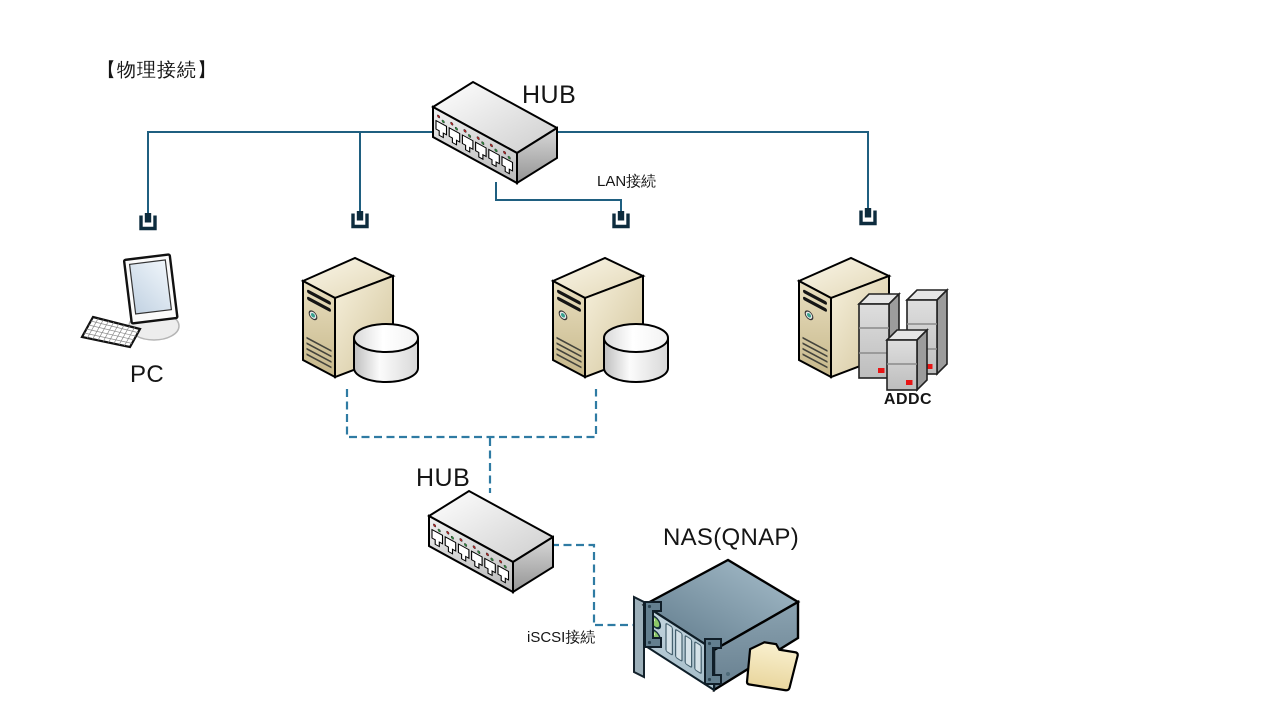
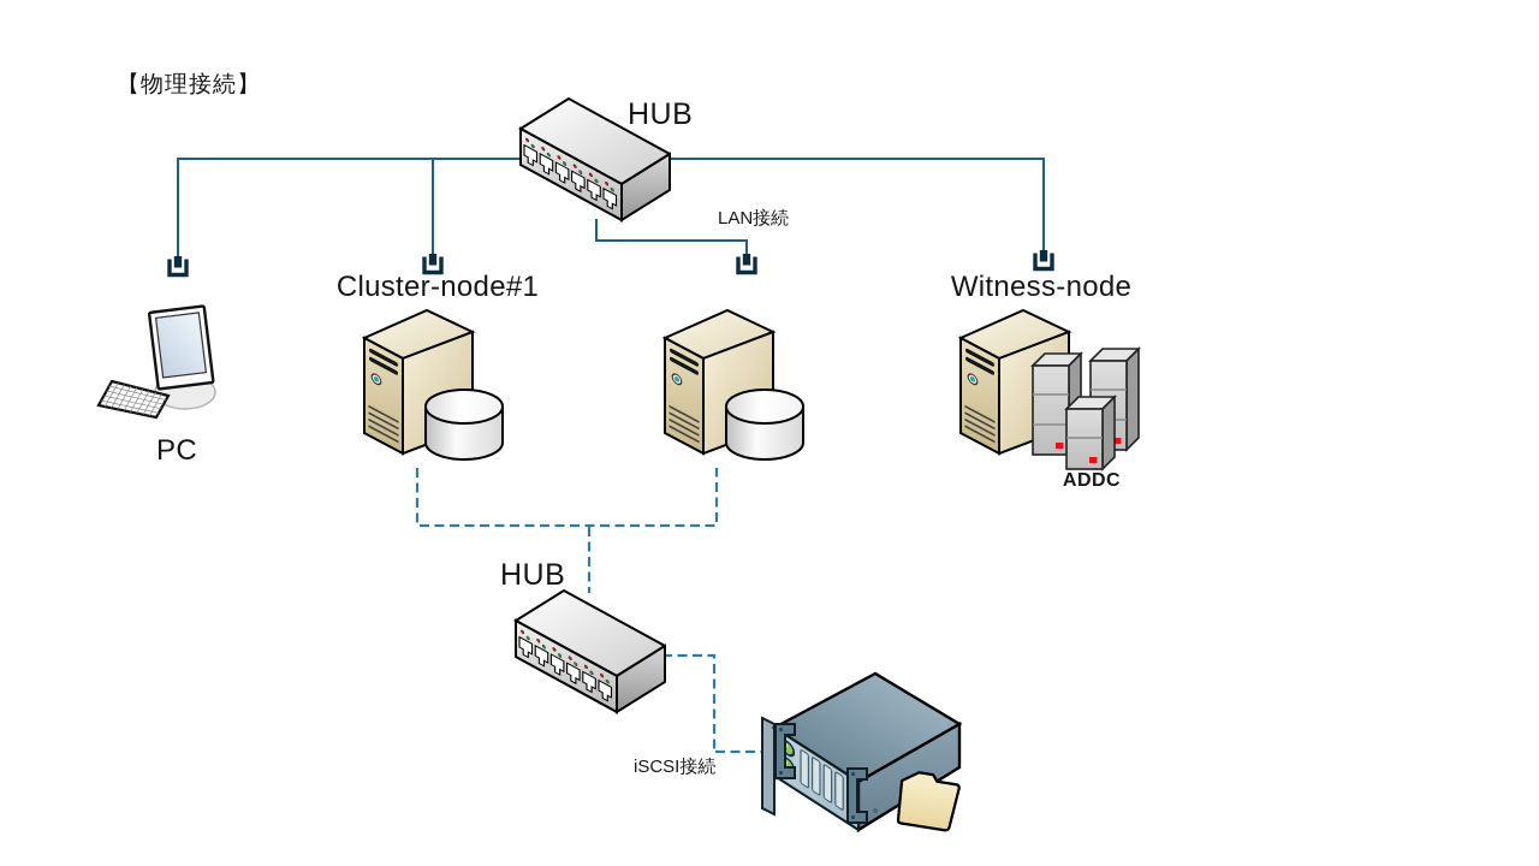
  【物理接続】
  HUB
  LAN接続
+ Cluster-node#1
+ Witness-node
  PC
  ADDC
  HUB
- NAS(QNAP)
  iSCSI接続
